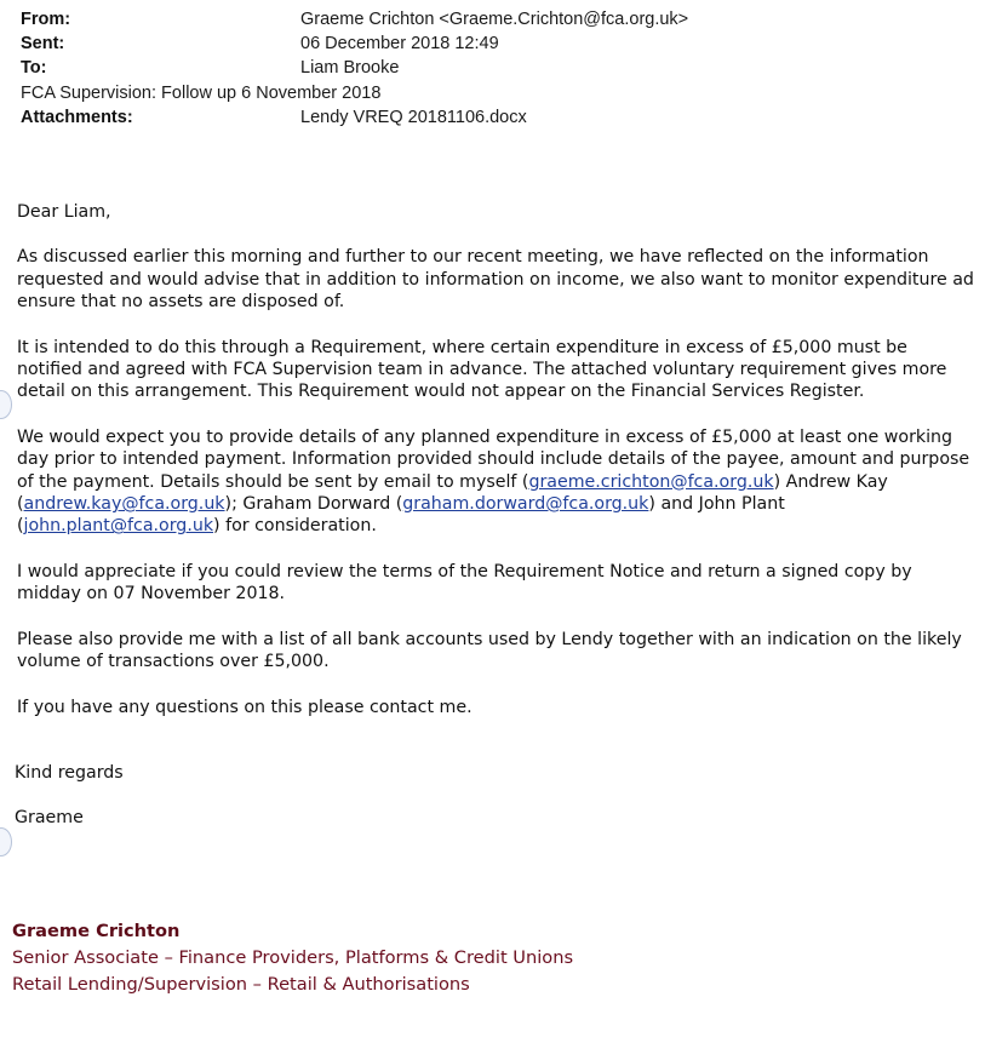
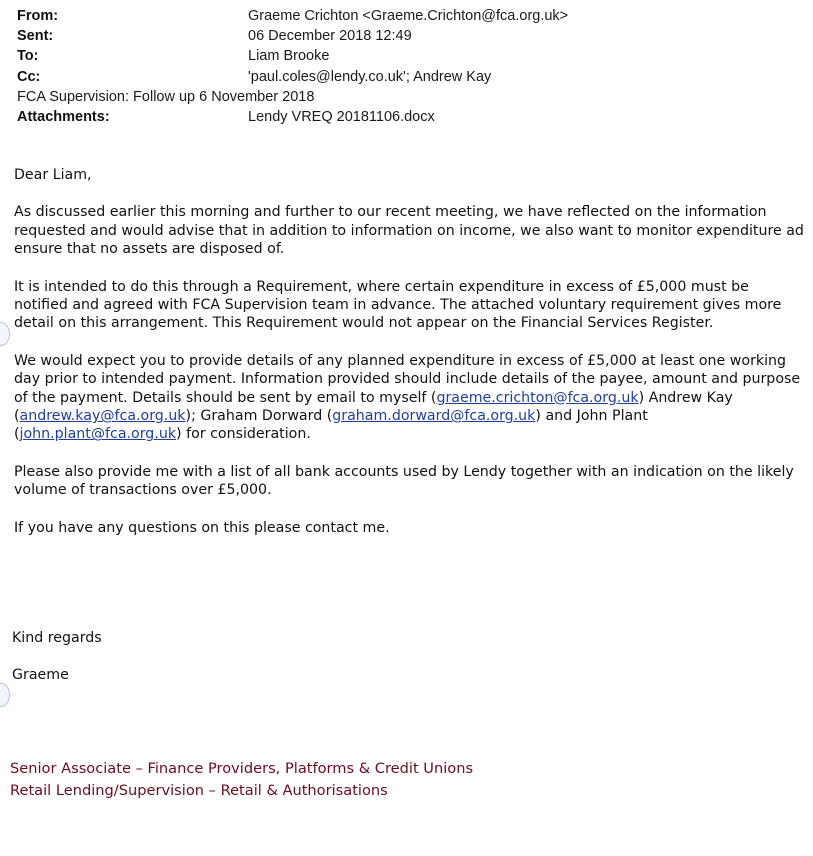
  From:
  Graeme Crichton <Graeme.Crichton@fca.org.uk>
  Sent:
  06 December 2018 12:49
  To:
  Liam Brooke
+ Cc:
+ 'paul.coles@lendy.co.uk'; Andrew Kay
  FCA Supervision: Follow up 6 November 2018
  Attachments:
  Lendy VREQ 20181106.docx
  Dear Liam,
  As discussed earlier this morning and further to our recent meeting, we have reflected on the information requested and would advise that in addition to information on income, we also want to monitor expenditure ad ensure that no assets are disposed of.
  It is intended to do this through a Requirement, where certain expenditure in excess of £5,000 must be notified and agreed with FCA Supervision team in advance. The attached voluntary requirement gives more detail on this arrangement. This Requirement would not appear on the Financial Services Register.
  We would expect you to provide details of any planned expenditure in excess of £5,000 at least one working day prior to intended payment. Information provided should include details of the payee, amount and purpose of the payment. Details should be sent by email to myself (graeme.crichton@fca.org.uk) Andrew Kay (andrew.kay@fca.org.uk); Graham Dorward (graham.dorward@fca.org.uk) and John Plant (john.plant@fca.org.uk) for consideration.
- I would appreciate if you could review the terms of the Requirement Notice and return a signed copy by midday on 07 November 2018.
  Please also provide me with a list of all bank accounts used by Lendy together with an indication on the likely volume of transactions over £5,000.
  If you have any questions on this please contact me.
  Kind regards
  Graeme
- Graeme Crichton
  Senior Associate – Finance Providers, Platforms & Credit Unions
  Retail Lending/Supervision – Retail & Authorisations
